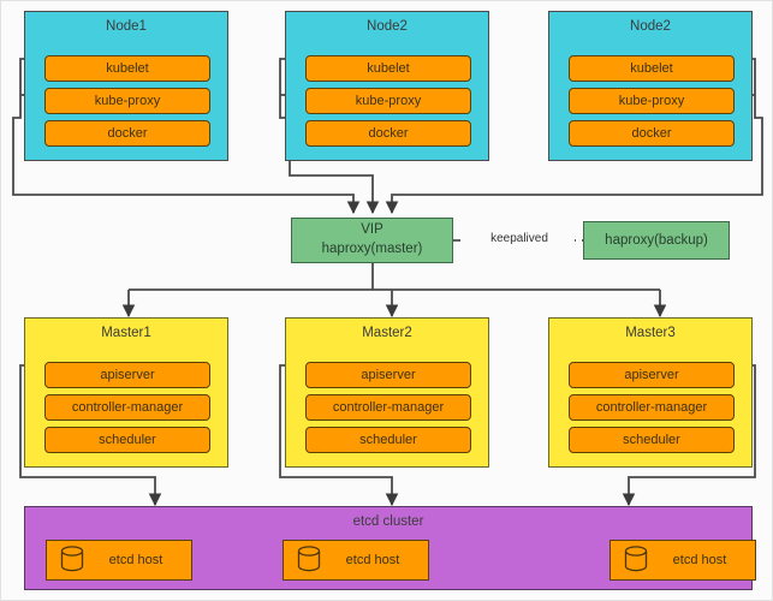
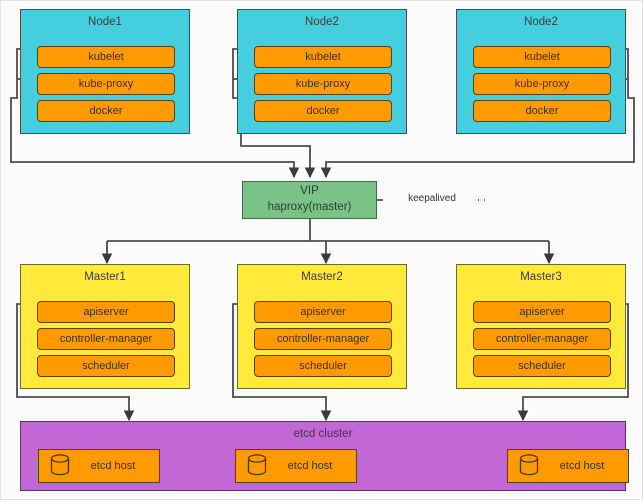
  Node1
  kubelet
  kube-proxy
  docker
  Node2
  kubelet
  kube-proxy
  docker
  Node2
  kubelet
  kube-proxy
  docker
  VIP
  haproxy(master)
  keepalived
- haproxy(backup)
  Master1
  apiserver
  controller-manager
  scheduler
  Master2
  apiserver
  controller-manager
  scheduler
  Master3
  apiserver
  controller-manager
  scheduler
  etcd cluster
  etcd host
  etcd host
  etcd host
